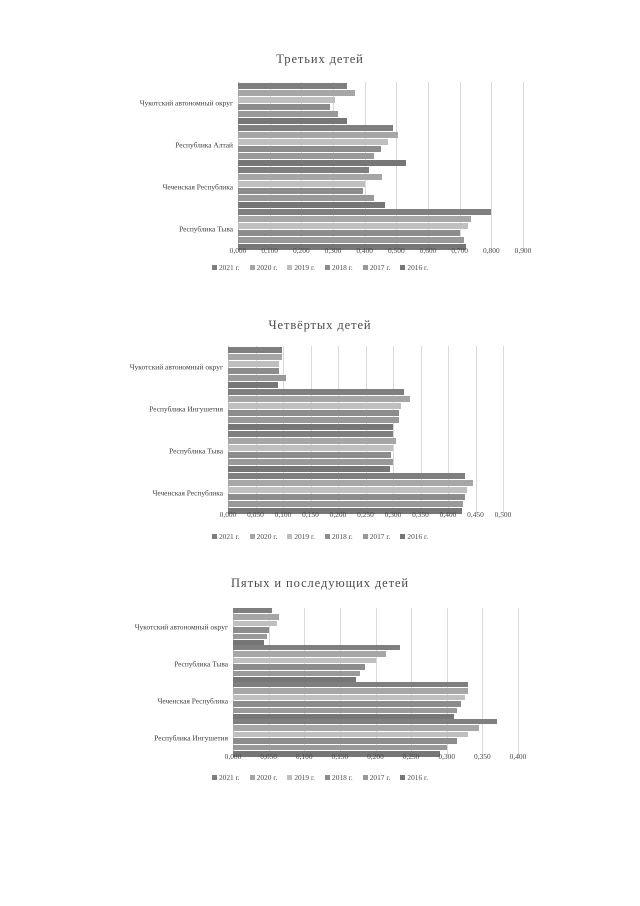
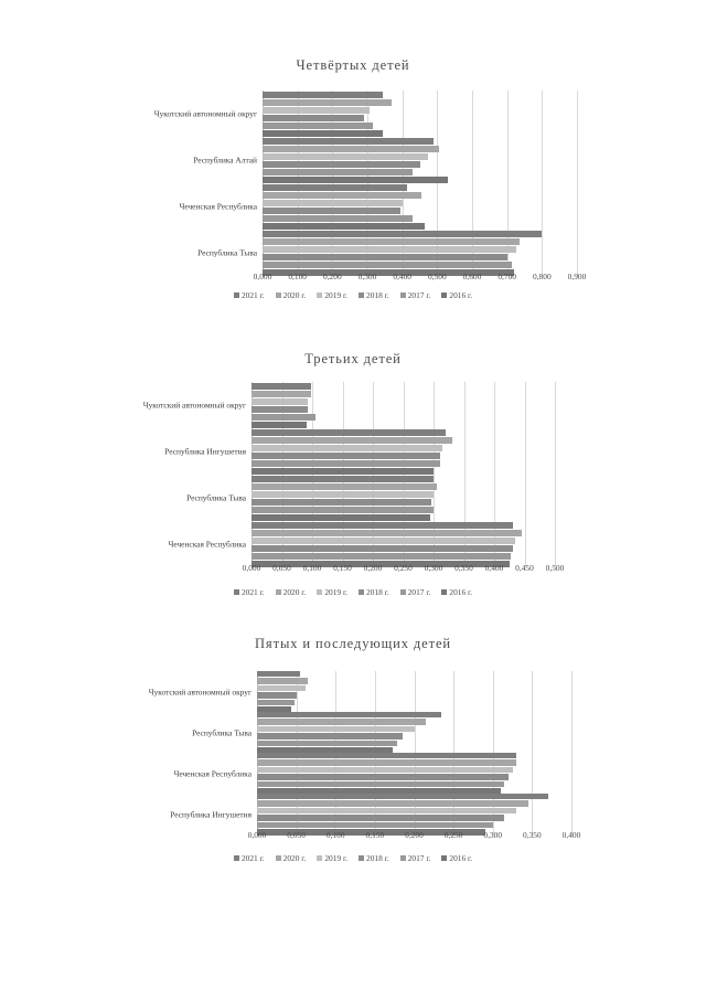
- Третьих детей
+ Четвёртых детей
  Чукотский автономный округ
  Республика Алтай
  Чеченская Республика
  Республика Тыва
  0,000
  0,100
  0,200
  0,300
  0,400
  0,500
  0,600
  0,700
  0,800
  0,900
  2021 г.
  2020 г.
  2019 г.
  2018 г.
  2017 г.
  2016 г.
- Четвёртых детей
+ Третьих детей
  Чукотский автономный округ
  Республика Ингушетия
  Республика Тыва
  Чеченская Республика
  0,000
  0,050
  0,100
  0,150
  0,200
  0,250
  0,300
  0,350
  0,400
  0,450
  0,500
  2021 г.
  2020 г.
  2019 г.
  2018 г.
  2017 г.
  2016 г.
  Пятых и последующих детей
  Чукотский автономный округ
  Республика Тыва
  Чеченская Республика
  Республика Ингушетия
  0,000
  0,050
  0,100
  0,150
  0,200
  0,250
  0,300
  0,350
  0,400
  2021 г.
  2020 г.
  2019 г.
  2018 г.
  2017 г.
  2016 г.
